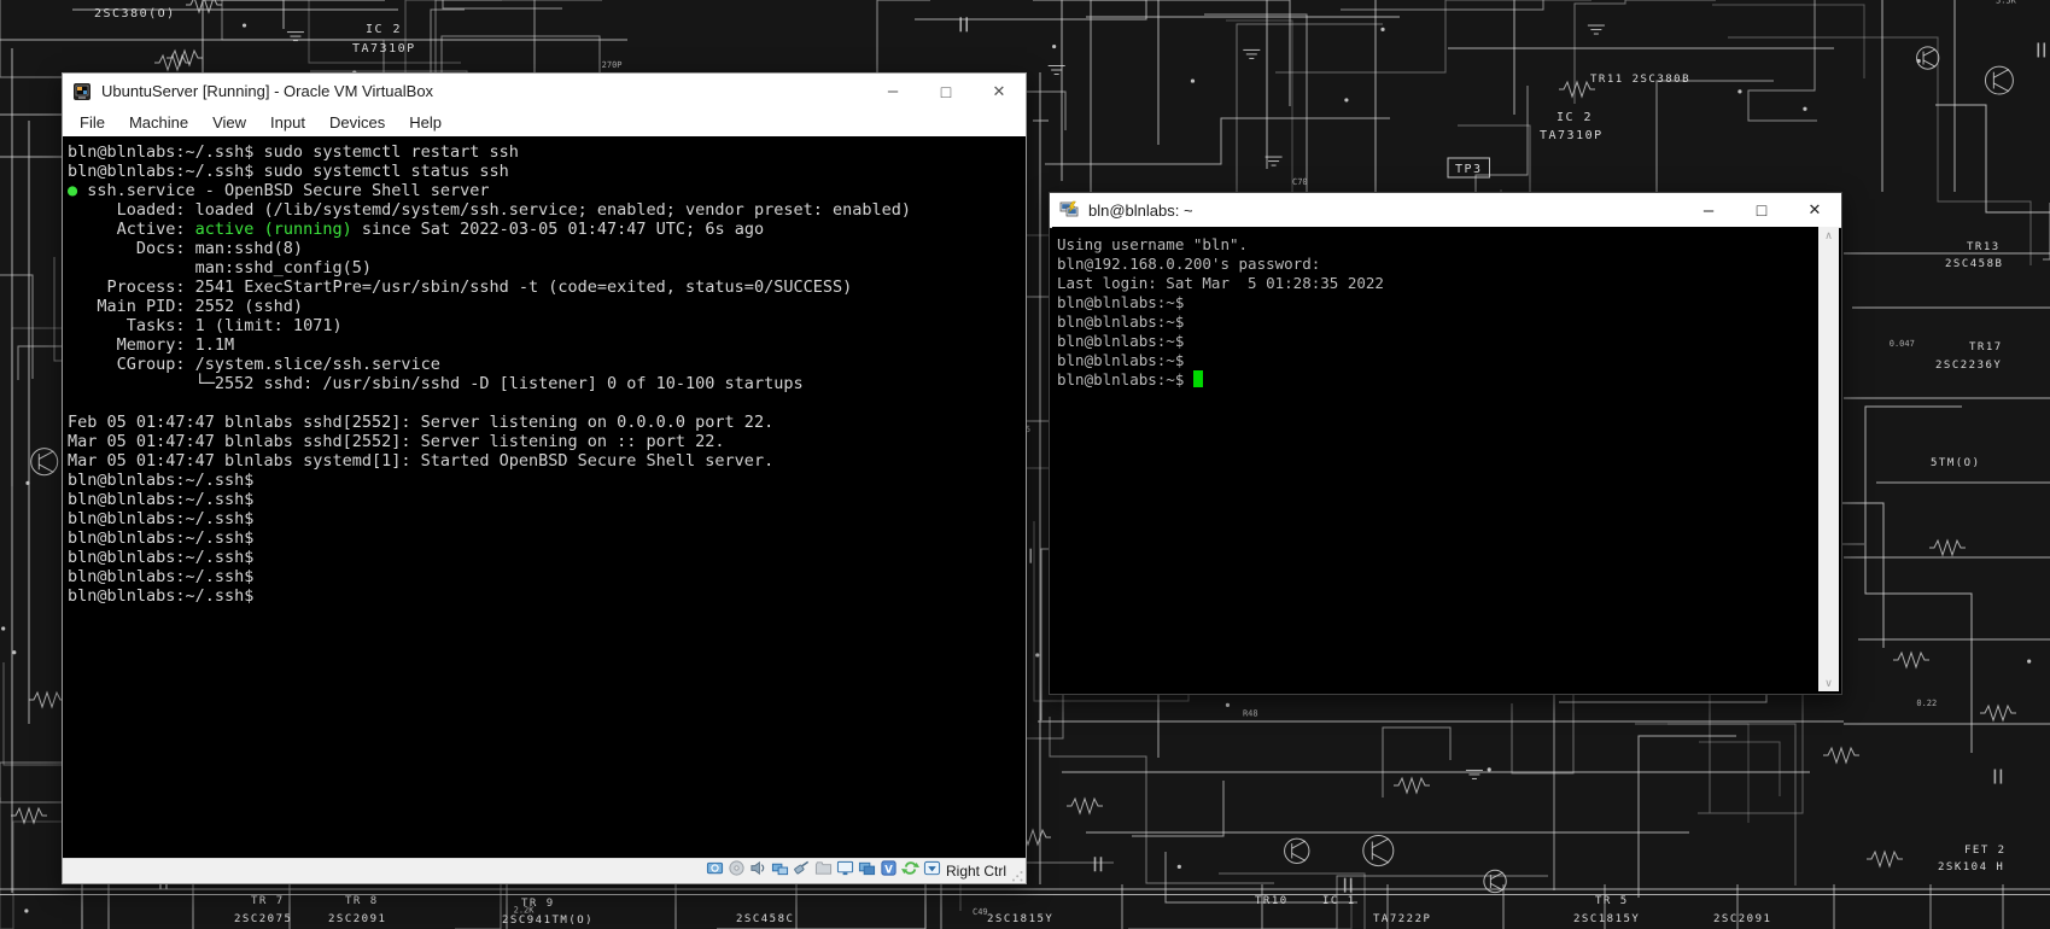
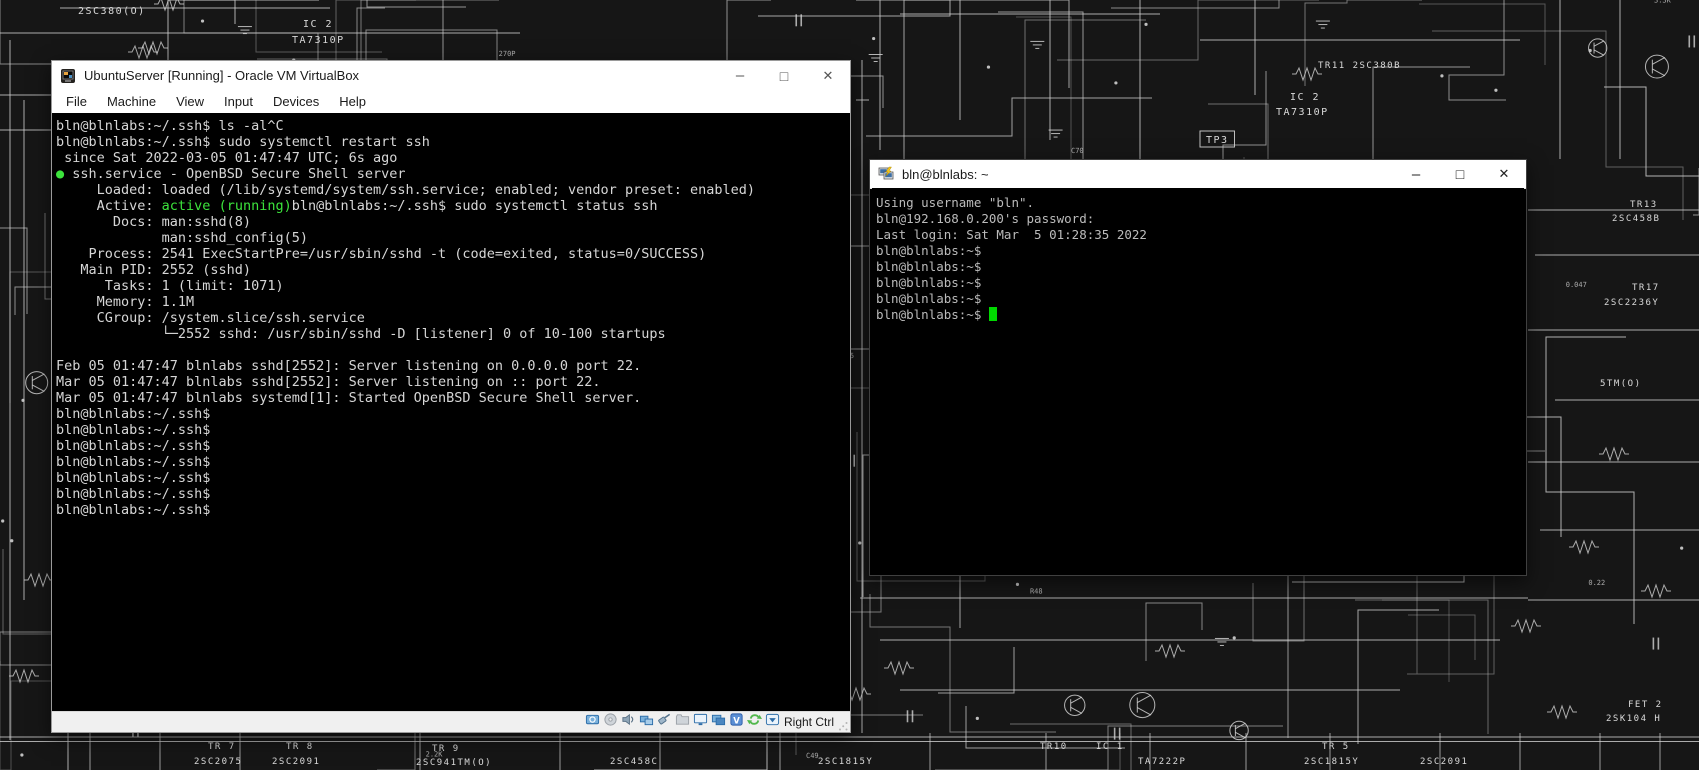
  2SC380(O)
  IC 2
  TA7310P
  TR11 2SC380B
  IC 2
  TA7310P
  TP3
  TR13
  2SC458B
  TR17
  2SC2236Y
  5TM(O)
  FET 2
  2SK104 H
  TR 7
  2SC2075
  TR 8
  2SC2091
  TR 9
  2SC941TM(O)
  2SC458C
  2SC1815Y
  TR10
  IC 1
  TA7222P
  TR 5
  2SC1815Y
  2SC2091
  R48
  2.2K
  270P
  C49
  3.3K
  0.047
  0.22
  C70
  UbuntuServer [Running] - Oracle VM VirtualBox
  File
  Machine
  View
  Input
  Devices
  Help
+ bln@blnlabs:~/.ssh$ ls -al^C
  bln@blnlabs:~/.ssh$ sudo systemctl restart ssh
- bln@blnlabs:~/.ssh$ sudo systemctl status ssh
+ since Sat 2022-03-05 01:47:47 UTC; 6s ago
  ● ssh.service - OpenBSD Secure Shell server
  Loaded: loaded (/lib/systemd/system/ssh.service; enabled; vendor preset: enabled)
- Active: active (running) since Sat 2022-03-05 01:47:47 UTC; 6s ago
+ Active: active (running)bln@blnlabs:~/.ssh$ sudo systemctl status ssh
  Docs: man:sshd(8)
  man:sshd_config(5)
  Process: 2541 ExecStartPre=/usr/sbin/sshd -t (code=exited, status=0/SUCCESS)
  Main PID: 2552 (sshd)
  Tasks: 1 (limit: 1071)
  Memory: 1.1M
  CGroup: /system.slice/ssh.service
  └─2552 sshd: /usr/sbin/sshd -D [listener] 0 of 10-100 startups
  Feb 05 01:47:47 blnlabs sshd[2552]: Server listening on 0.0.0.0 port 22.
  Mar 05 01:47:47 blnlabs sshd[2552]: Server listening on :: port 22.
  Mar 05 01:47:47 blnlabs systemd[1]: Started OpenBSD Secure Shell server.
  bln@blnlabs:~/.ssh$
  bln@blnlabs:~/.ssh$
  bln@blnlabs:~/.ssh$
  bln@blnlabs:~/.ssh$
  bln@blnlabs:~/.ssh$
  bln@blnlabs:~/.ssh$
  bln@blnlabs:~/.ssh$
  V
  Right Ctrl
  bln@blnlabs: ~
  Using username "bln".
  bln@192.168.0.200's password:
  Last login: Sat Mar 5 01:28:35 2022
  bln@blnlabs:~$
  bln@blnlabs:~$
  bln@blnlabs:~$
  bln@blnlabs:~$
  bln@blnlabs:~$
- ∧
- ∨
